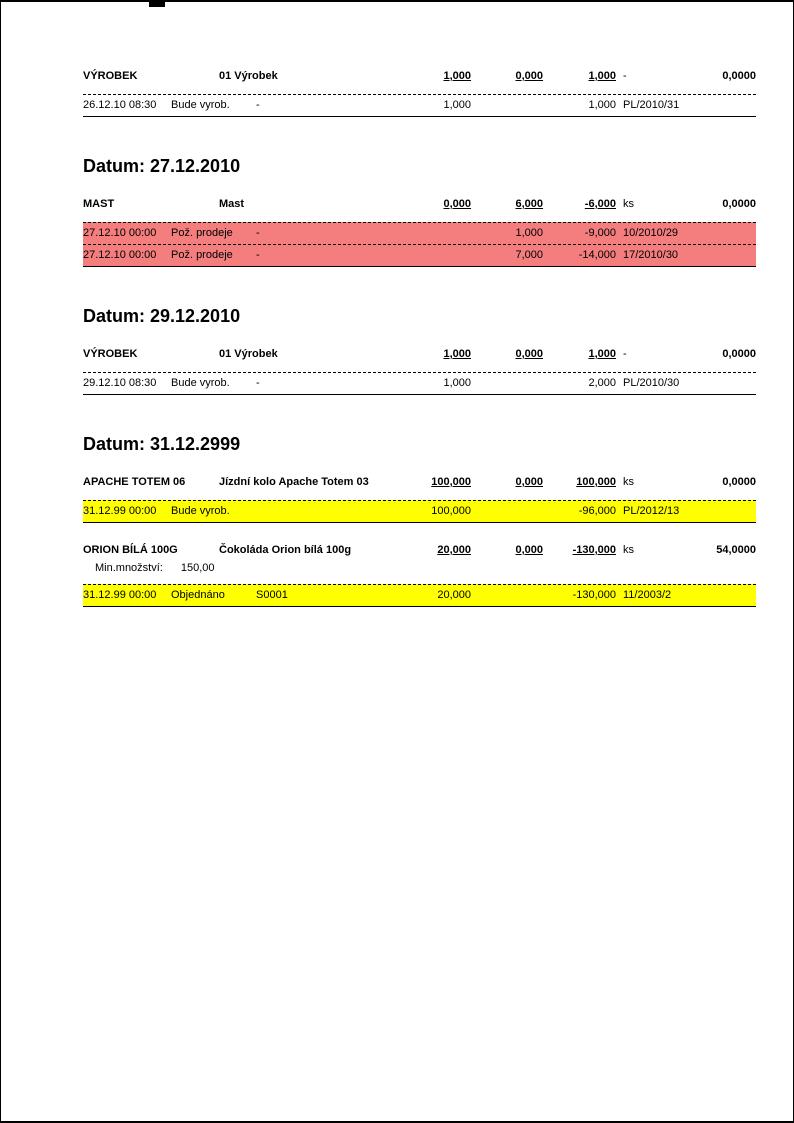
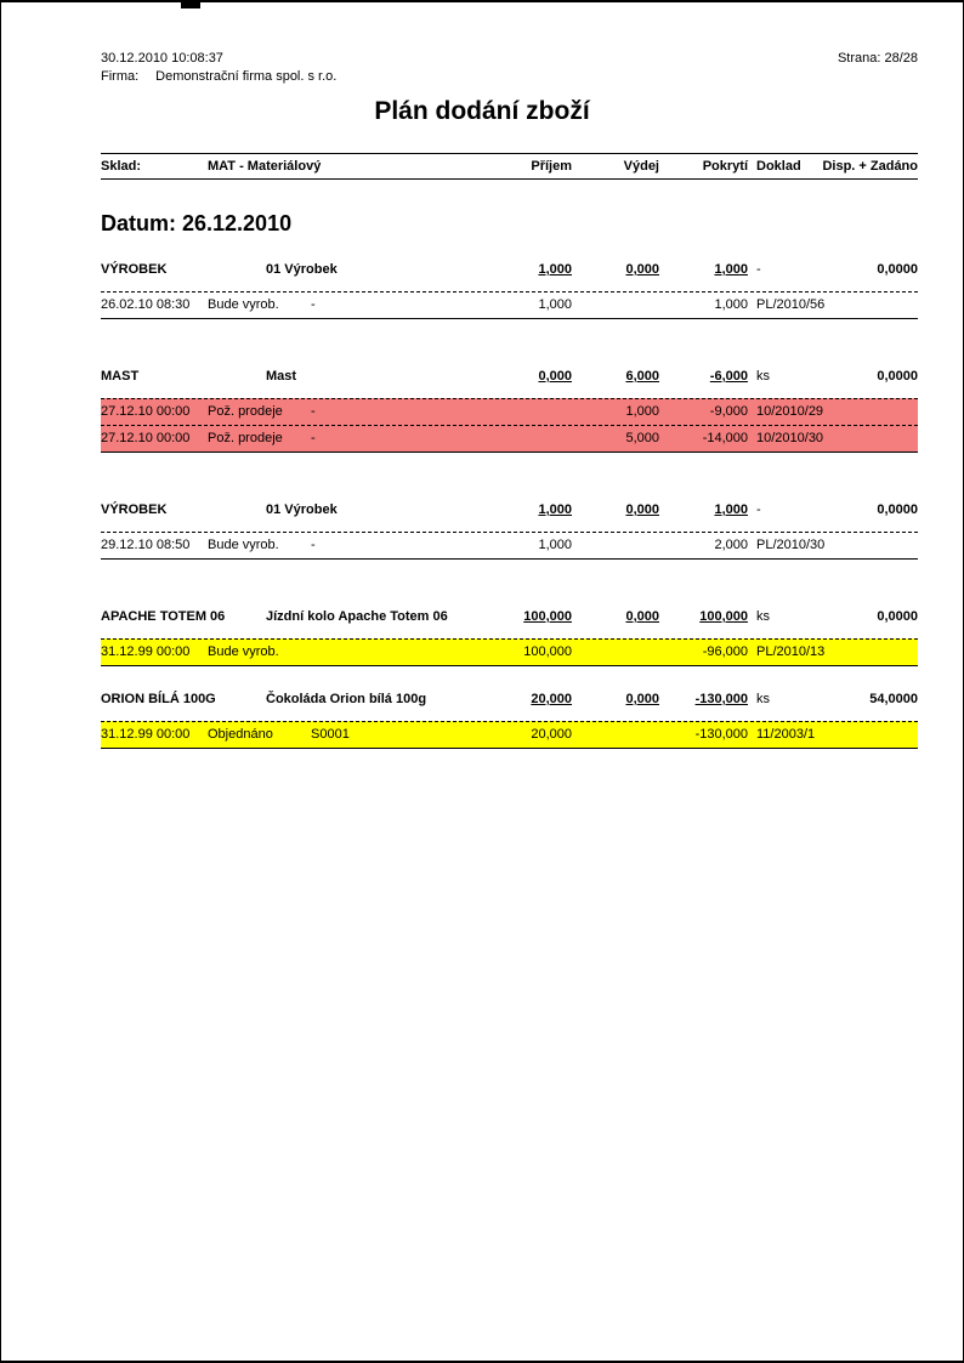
+ 30.12.2010 10:08:37
+ Strana: 28/28
+ Firma: Demonstrační firma spol. s r.o.
+ Plán dodání zboží
+ Sklad:
+ MAT - Materiálový
+ Příjem
+ Výdej
+ Pokrytí
+ Doklad
+ Disp. + Zadáno
+ Datum: 26.12.2010
  VÝROBEK
  01 Výrobek
  1,000
  0,000
  1,000
  -
  0,0000
- 26.12.10 08:30
+ 26.02.10 08:30
  Bude vyrob.
  -
  1,000
  1,000
- PL/2010/31
+ PL/2010/56
- Datum: 27.12.2010
  MAST
  Mast
  0,000
  6,000
  -6,000
  ks
  0,0000
  27.12.10 00:00
  Pož. prodeje
  -
  1,000
  -9,000
  10/2010/29
  27.12.10 00:00
  Pož. prodeje
  -
- 7,000
+ 5,000
  -14,000
- 17/2010/30
+ 10/2010/30
- Datum: 29.12.2010
  VÝROBEK
  01 Výrobek
  1,000
  0,000
  1,000
  -
  0,0000
- 29.12.10 08:30
+ 29.12.10 08:50
  Bude vyrob.
  -
  1,000
  2,000
  PL/2010/30
- Datum: 31.12.2999
  APACHE TOTEM
- Jízdní kolo Apache Totem 03
+ Jízdní kolo Apache Totem 06
  100,000
  0,000
  100,000
  ks
  0,0000
  31.12.99 00:00
  Bude vyrob.
  100,000
  -96,000
- PL/2012/13
+ PL/2010/13
  ORION BÍLÁ 100
  Čokoláda Orion bílá 100g
  20,000
  0,000
  -130,000
  ks
  54,0000
- Min.množství: 150,00
  31.12.99 00:00
  Objednáno
  S0001
  20,000
  -130,000
- 11/2003/2
+ 11/2003/1
